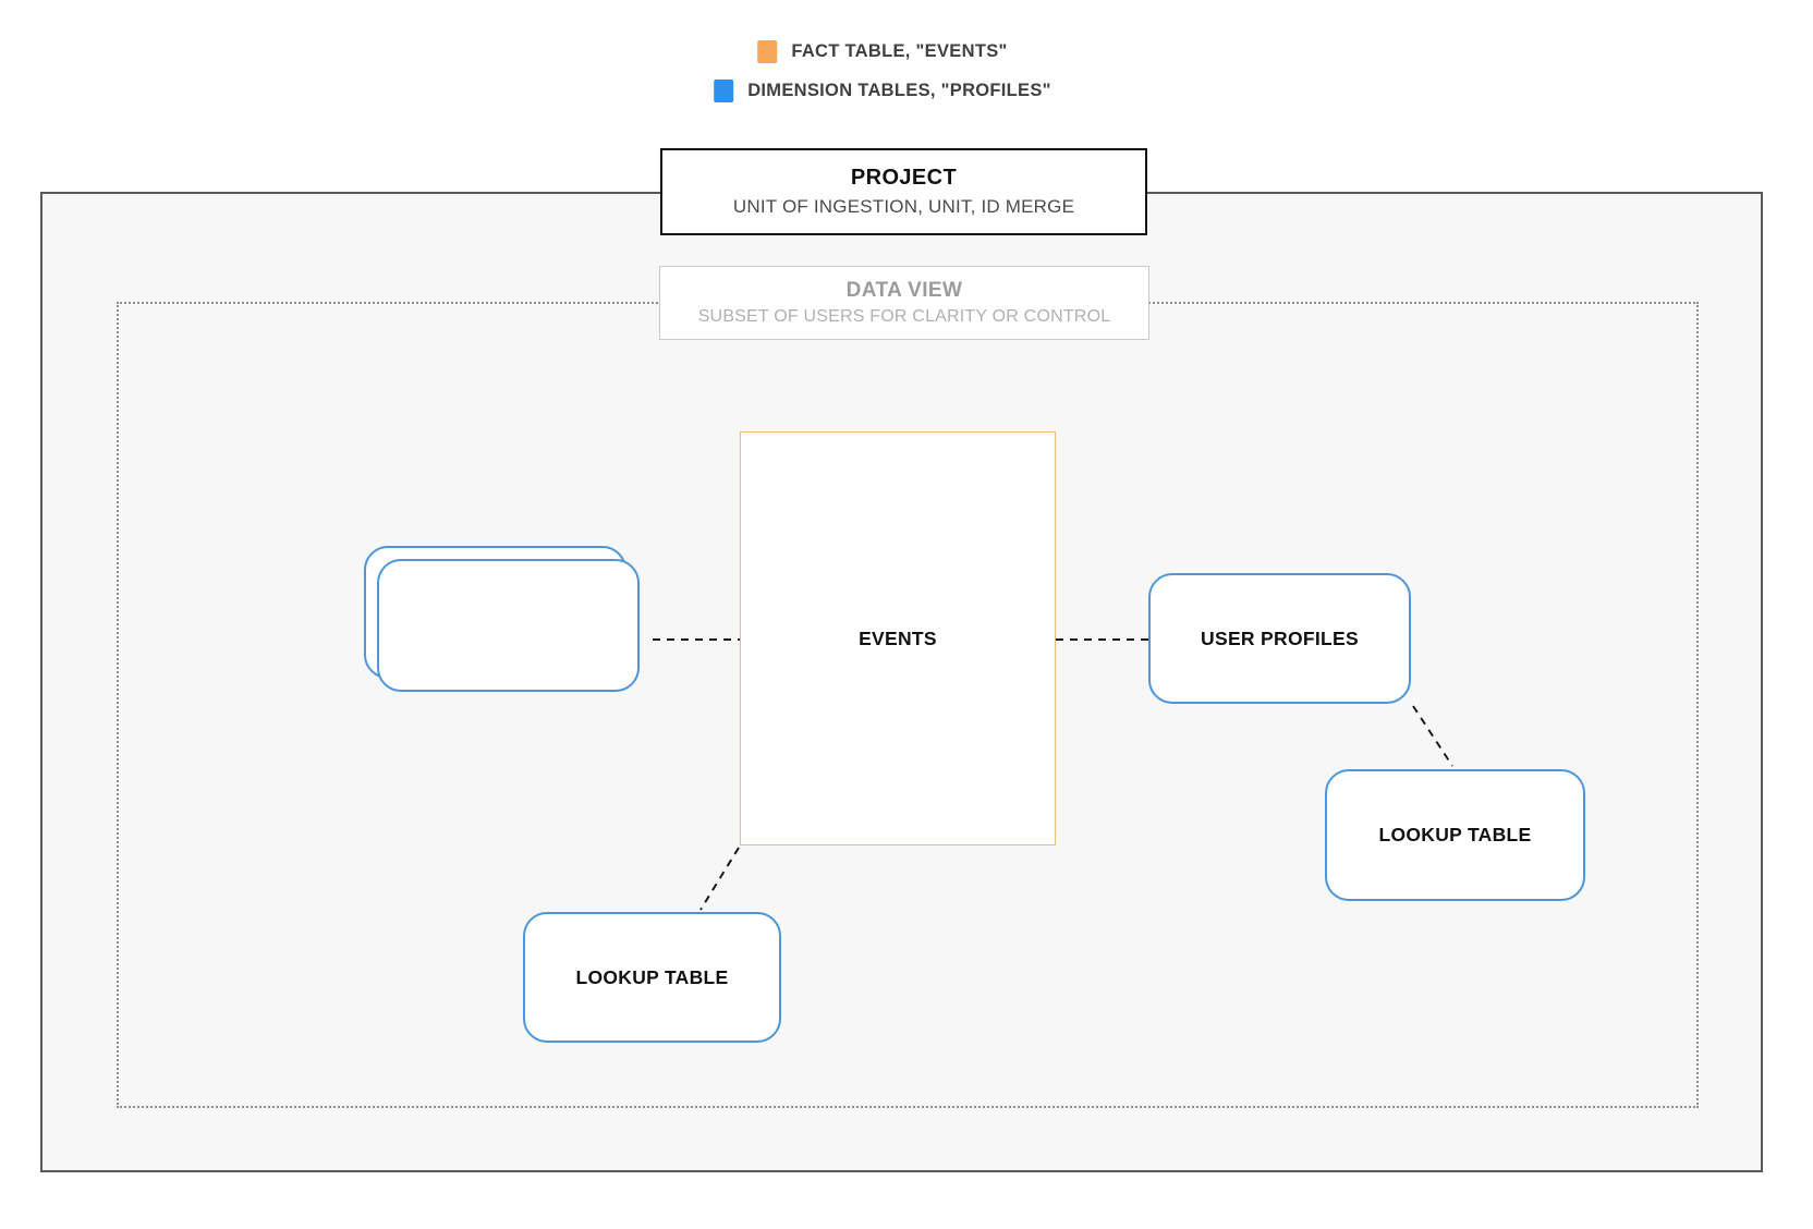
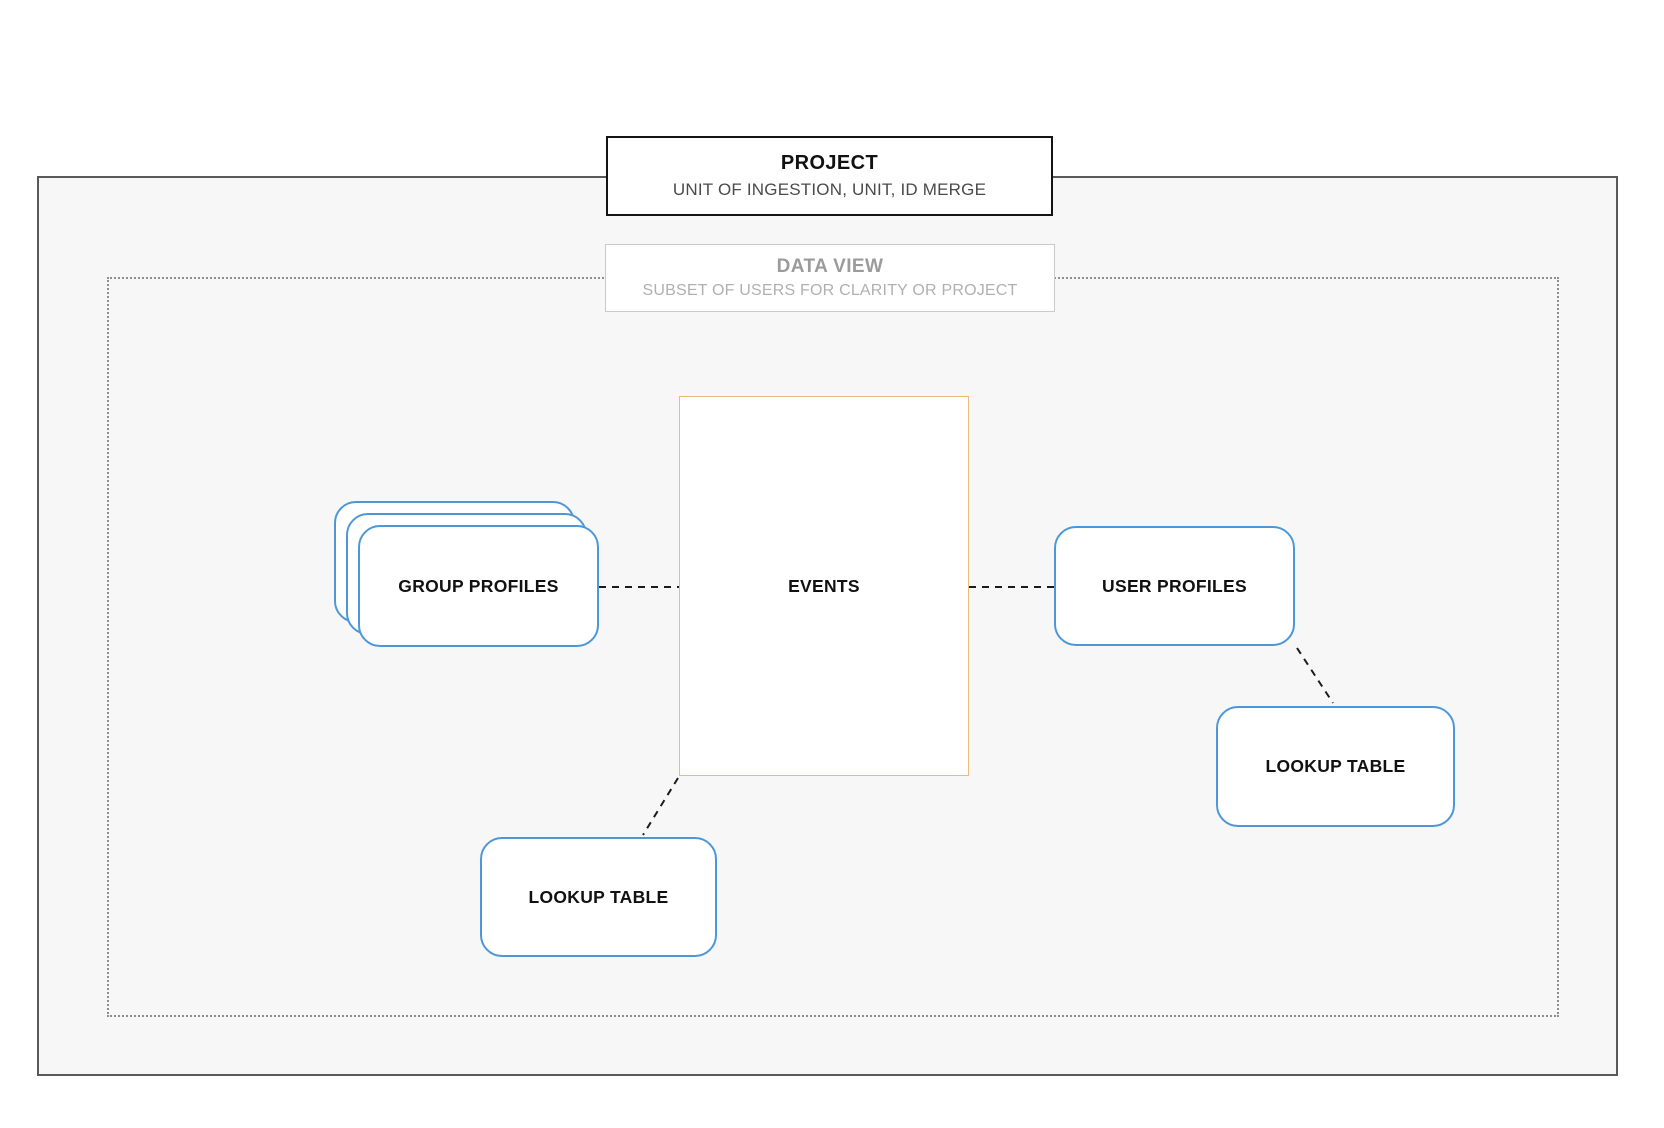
- FACT TABLE, "EVENTS"
- DIMENSION TABLES, "PROFILES"
  PROJECT
  UNIT OF INGESTION, UNIT, ID MERGE
  DATA VIEW
- SUBSET OF USERS FOR CLARITY OR CONTROL
+ SUBSET OF USERS FOR CLARITY OR PROJECT
+ GROUP PROFILES
  EVENTS
  USER PROFILES
  LOOKUP TABLE
  LOOKUP TABLE
